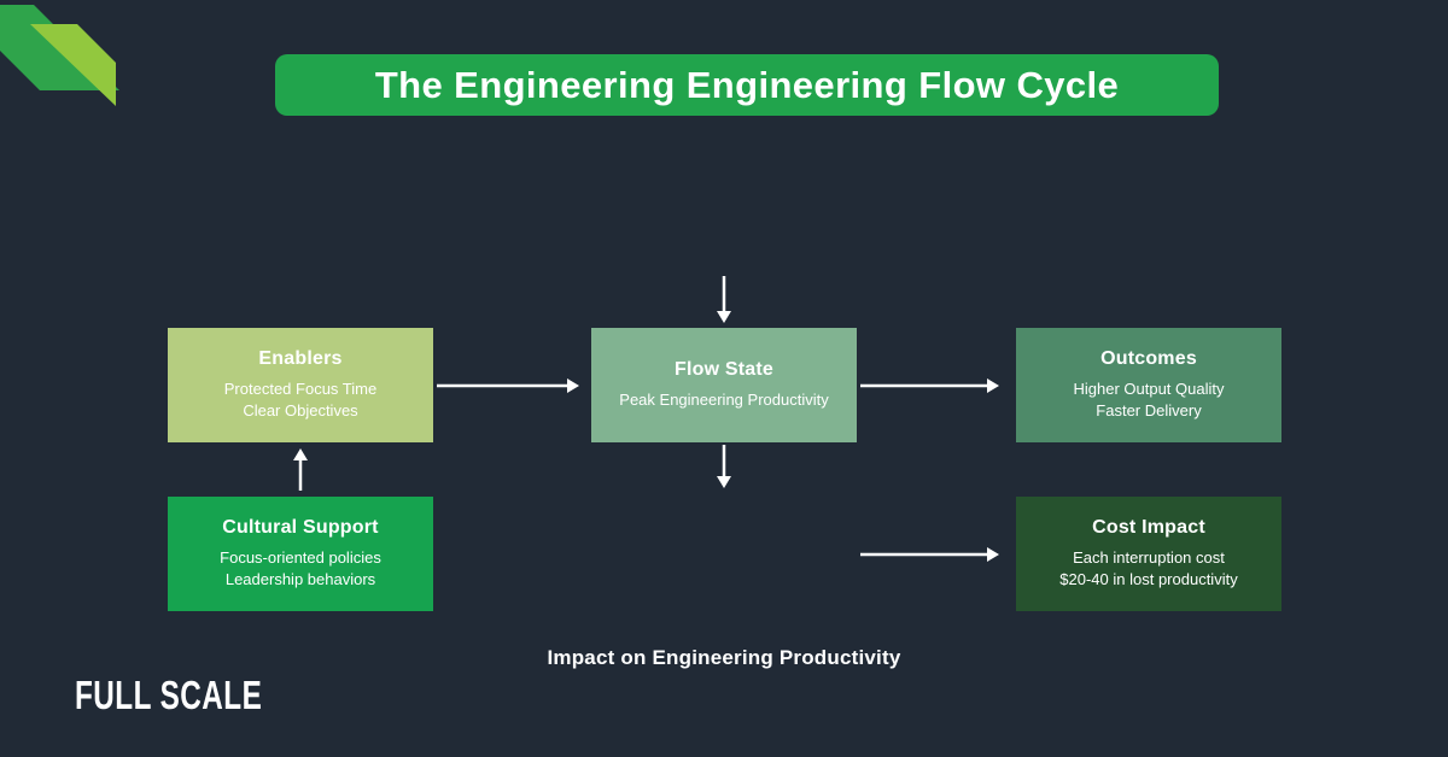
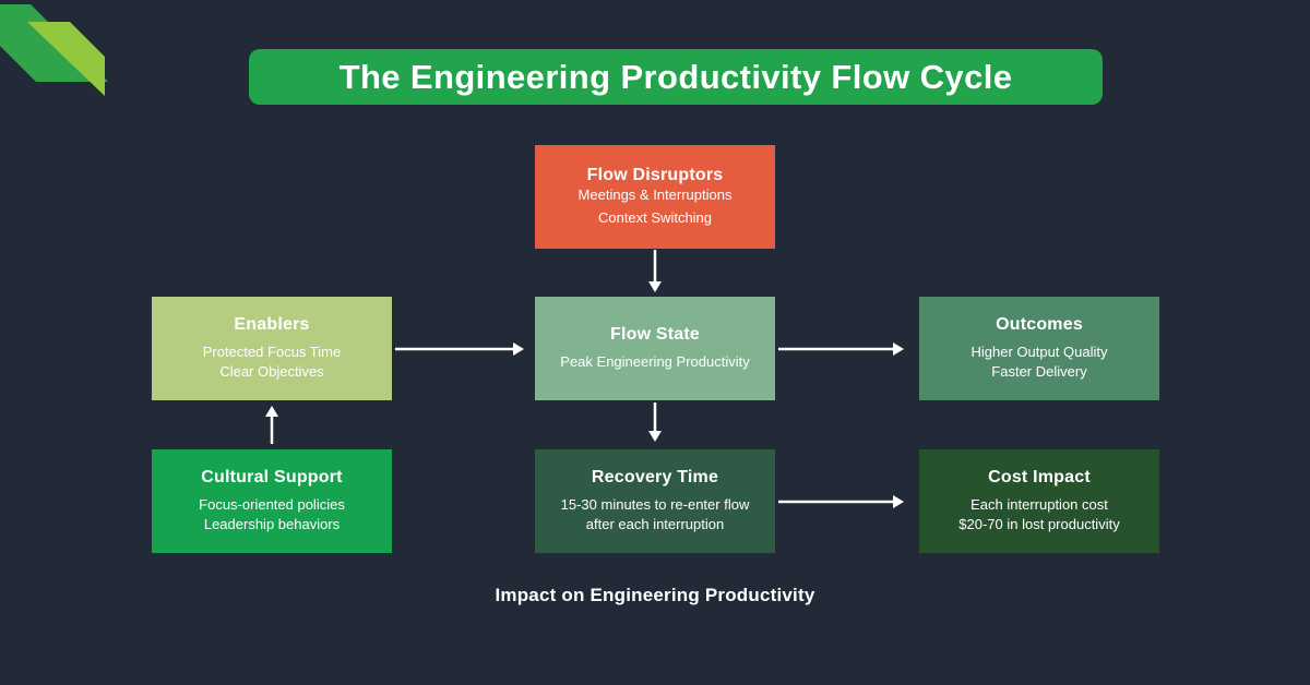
- The Engineering Engineering Flow Cycle
+ The Engineering Productivity Flow Cycle
+ Flow Disruptors
+ Meetings & Interruptions
+ Context Switching
  Enablers
  Protected Focus Time
  Clear Objectives
  Flow State
  Peak Engineering Productivity
  Outcomes
  Higher Output Quality
  Faster Delivery
  Cultural Support
  Focus-oriented policies
  Leadership behaviors
+ Recovery Time
+ 15-30 minutes to re-enter flow
+ after each interruption
  Cost Impact
  Each interruption cost
- $20-40 in lost productivity
+ $20-70 in lost productivity
  Impact on Engineering Productivity
- FULL SCALE
